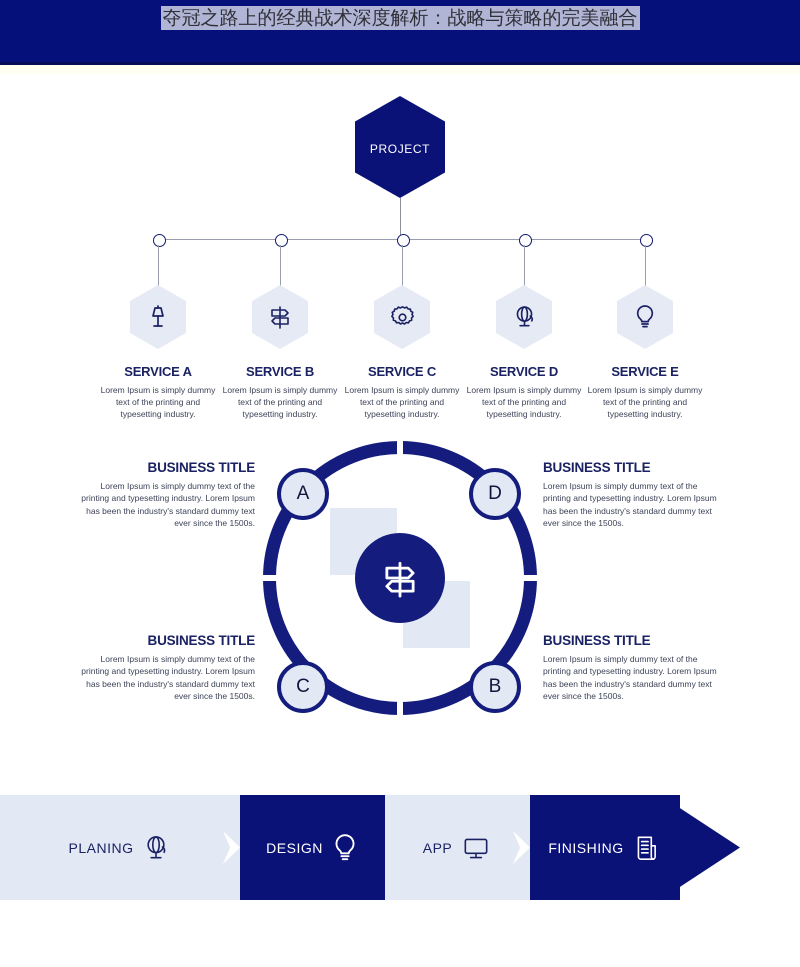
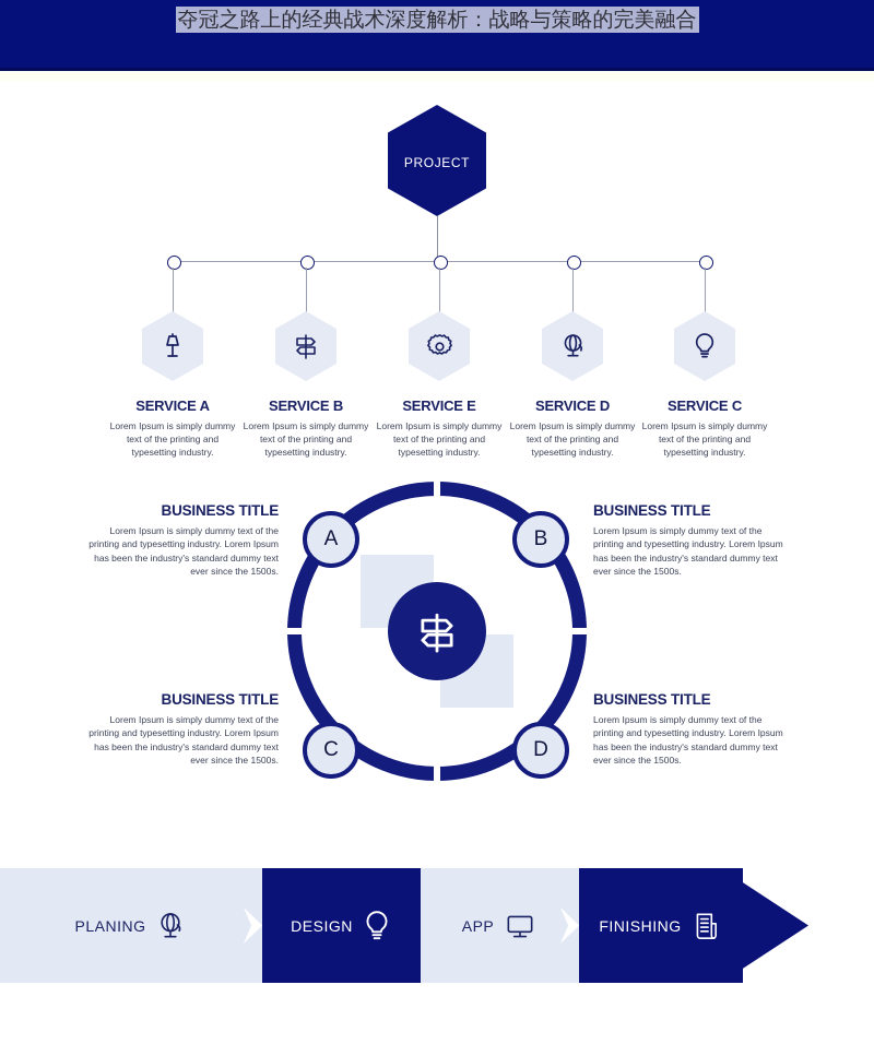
  夺冠之路上的经典战术深度解析：战略与策略的完美融合
  PROJECT
  SERVICE A
  Lorem Ipsum is simply dummy text of the printing and typesetting industry.
  SERVICE B
  Lorem Ipsum is simply dummy text of the printing and typesetting industry.
- SERVICE C
+ SERVICE E
  Lorem Ipsum is simply dummy text of the printing and typesetting industry.
  SERVICE D
  Lorem Ipsum is simply dummy text of the printing and typesetting industry.
- SERVICE E
+ SERVICE C
  Lorem Ipsum is simply dummy text of the printing and typesetting industry.
  A
- D
+ B
  C
- B
+ D
  BUSINESS TITLE
  Lorem Ipsum is simply dummy text of the printing and typesetting industry. Lorem Ipsum has been the industry's standard dummy text ever since the 1500s.
  BUSINESS TITLE
  Lorem Ipsum is simply dummy text of the printing and typesetting industry. Lorem Ipsum has been the industry's standard dummy text ever since the 1500s.
  BUSINESS TITLE
  Lorem Ipsum is simply dummy text of the printing and typesetting industry. Lorem Ipsum has been the industry's standard dummy text ever since the 1500s.
  BUSINESS TITLE
  Lorem Ipsum is simply dummy text of the printing and typesetting industry. Lorem Ipsum has been the industry's standard dummy text ever since the 1500s.
  PLANING
  DESIGN
  APP
  FINISHING
